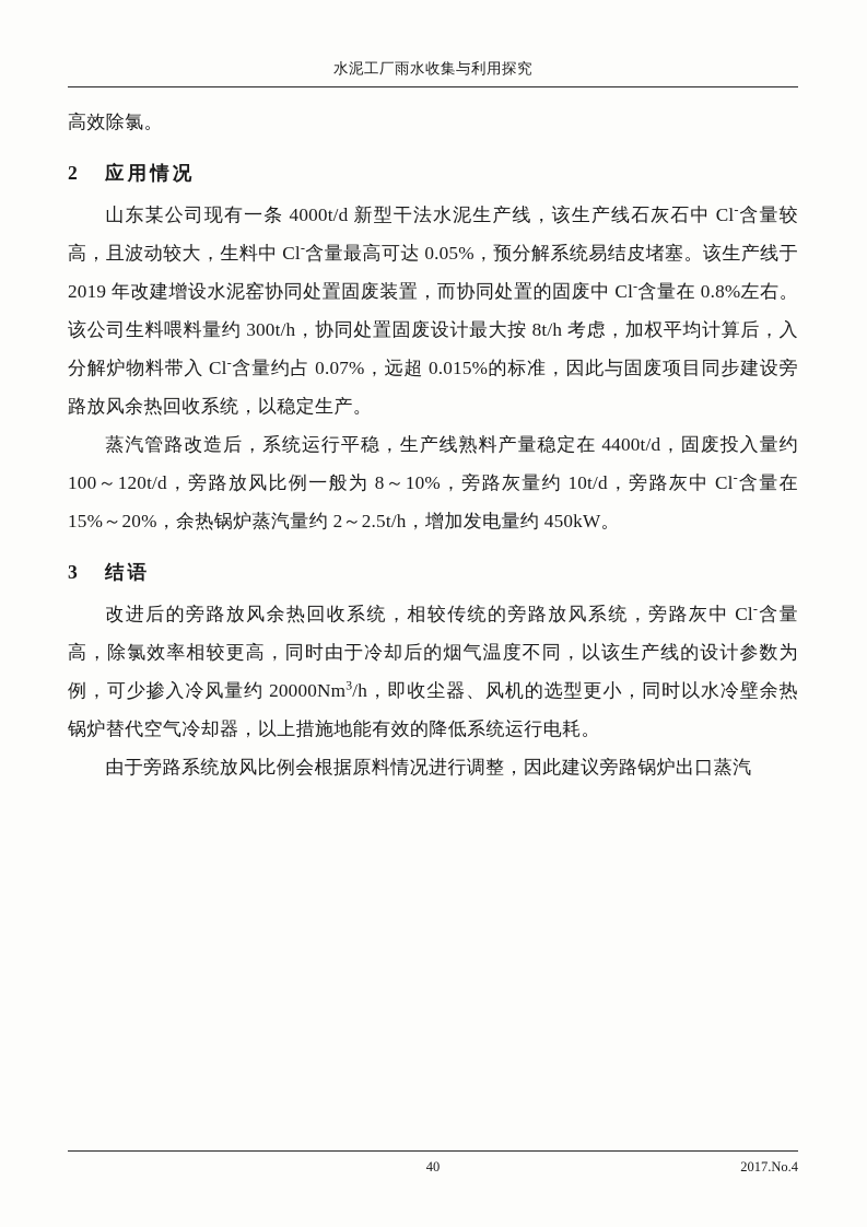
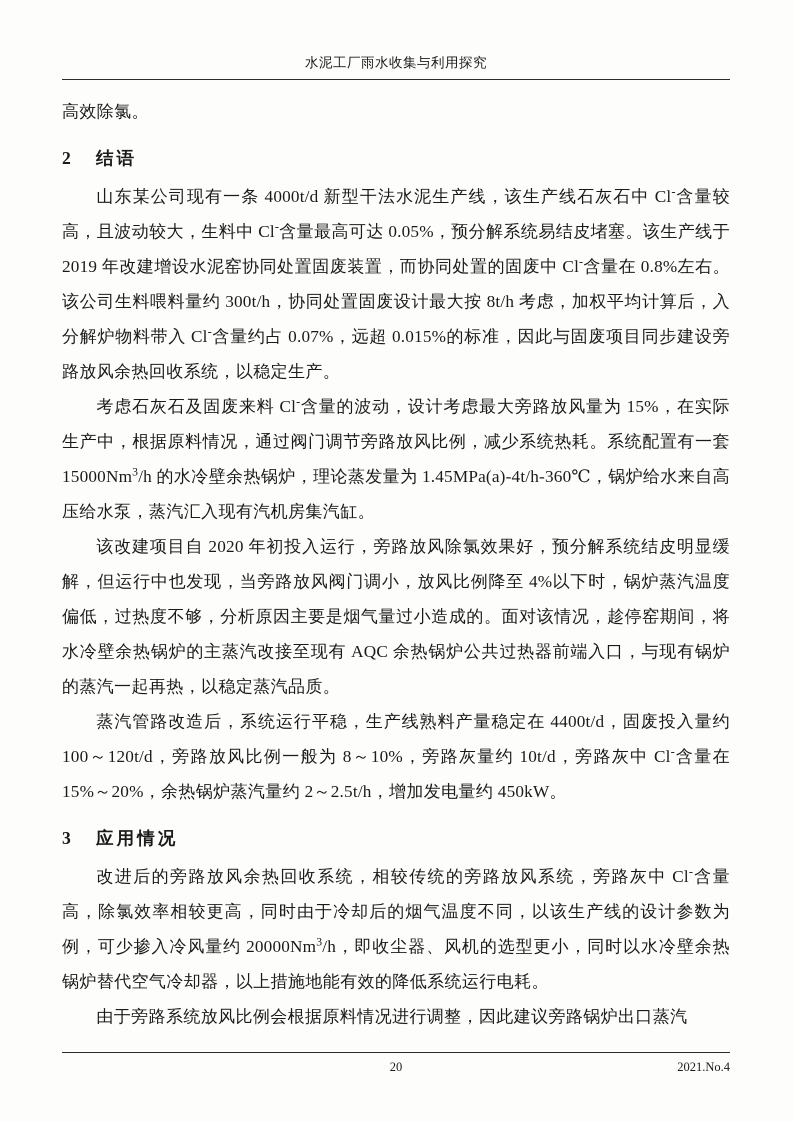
  水泥工厂雨水收集与利用探究
  高效除氯。
- 2 应用情况
+ 2 结语
  山东某公司现有一条 4000t/d 新型干法水泥生产线，该生产线石灰石中 Cl-含量较高，且波动较大，生料中 Cl-含量最高可达 0.05%，预分解系统易结皮堵塞。该生产线于 2019 年改建增设水泥窑协同处置固废装置，而协同处置的固废中 Cl-含量在 0.8%左右。该公司生料喂料量约 300t/h，协同处置固废设计最大按 8t/h 考虑，加权平均计算后，入分解炉物料带入 Cl-含量约占 0.07%，远超 0.015%的标准，因此与固废项目同步建设旁路放风余热回收系统，以稳定生产。
+ 考虑石灰石及固废来料 Cl-含量的波动，设计考虑最大旁路放风量为 15%，在实际生产中，根据原料情况，通过阀门调节旁路放风比例，减少系统热耗。系统配置有一套 15000Nm3/h 的水冷壁余热锅炉，理论蒸发量为 1.45MPa(a)-4t/h-360℃，锅炉给水来自高压给水泵，蒸汽汇入现有汽机房集汽缸。
+ 该改建项目自 2020 年初投入运行，旁路放风除氯效果好，预分解系统结皮明显缓解，但运行中也发现，当旁路放风阀门调小，放风比例降至 4%以下时，锅炉蒸汽温度偏低，过热度不够，分析原因主要是烟气量过小造成的。面对该情况，趁停窑期间，将水冷壁余热锅炉的主蒸汽改接至现有 AQC 余热锅炉公共过热器前端入口，与现有锅炉的蒸汽一起再热，以稳定蒸汽品质。
  蒸汽管路改造后，系统运行平稳，生产线熟料产量稳定在 4400t/d，固废投入量约 100～120t/d，旁路放风比例一般为 8～10%，旁路灰量约 10t/d，旁路灰中 Cl-含量在 15%～20%，余热锅炉蒸汽量约 2～2.5t/h，增加发电量约 450kW。
- 3 结语
+ 3 应用情况
  改进后的旁路放风余热回收系统，相较传统的旁路放风系统，旁路灰中 Cl-含量高，除氯效率相较更高，同时由于冷却后的烟气温度不同，以该生产线的设计参数为例，可少掺入冷风量约 20000Nm3/h，即收尘器、风机的选型更小，同时以水冷壁余热锅炉替代空气冷却器，以上措施地能有效的降低系统运行电耗。
  由于旁路系统放风比例会根据原料情况进行调整，因此建议旁路锅炉出口蒸汽
- 40
+ 20
- 2017.No.4
+ 2021.No.4
